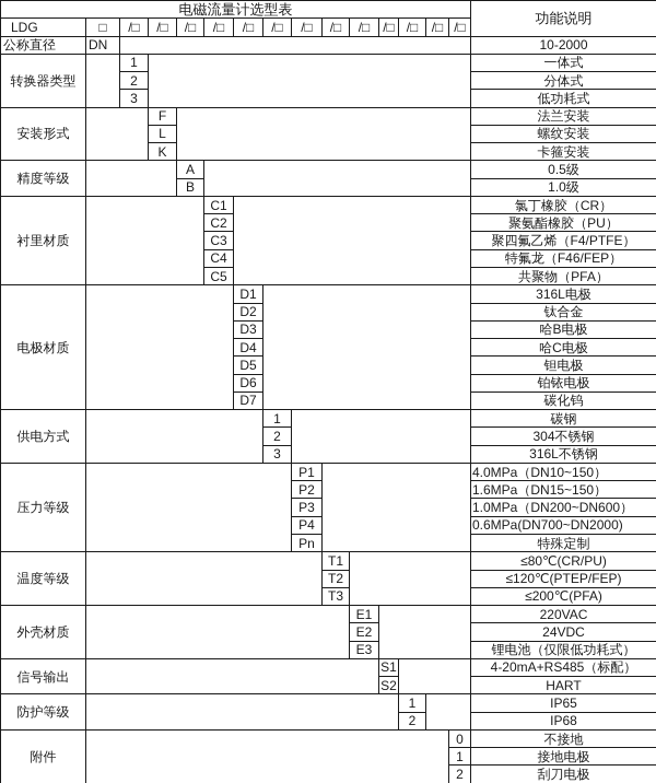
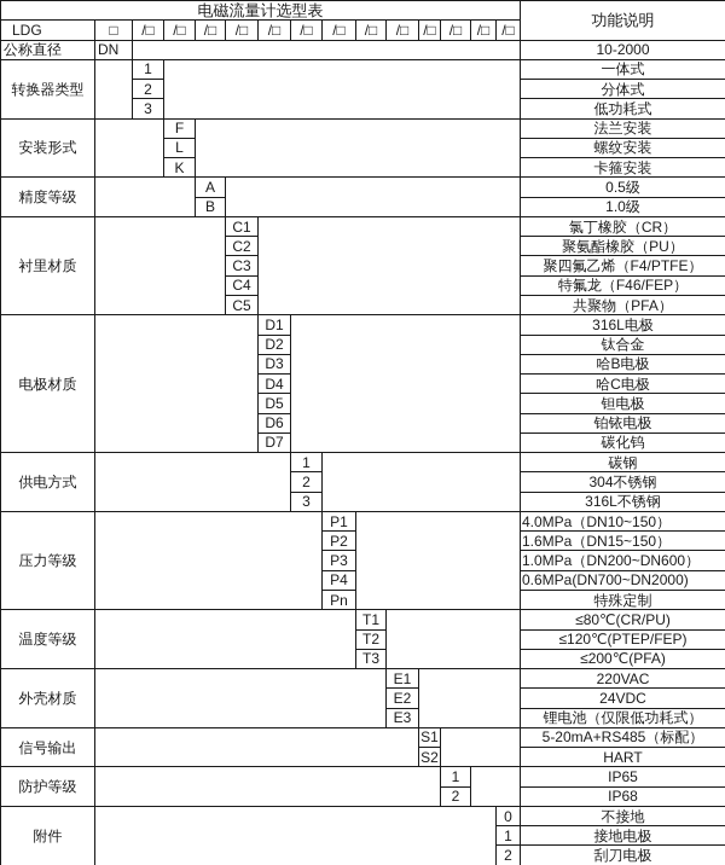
  电磁流量计选型表	功能说明
  LDG	□	/□	/□	/□	/□	/□	/□	/□	/□	/□	/□	/□	/□	/□
  公称直径	DN		10-2000
  转换器类型		1		一体式
  2	分体式
  3	低功耗式
  安装形式		F		法兰安装
  L	螺纹安装
  K	卡箍安装
  精度等级		A		0.5级
  B	1.0级
  衬里材质		C1		氯丁橡胶（CR）
  C2	聚氨酯橡胶（PU）
  C3	聚四氟乙烯（F4/PTFE）
  C4	特氟龙（F46/FEP）
  C5	共聚物（PFA）
  电极材质		D1		316L电极
  D2	钛合金
  D3	哈B电极
  D4	哈C电极
  D5	钽电极
  D6	铂铱电极
  D7	碳化钨
  供电方式		1		碳钢
  2	304不锈钢
  3	316L不锈钢
  压力等级		P1		4.0MPa（DN10~150）
  P2	1.6MPa（DN15~150）
  P3	1.0MPa（DN200~DN600）
  P4	0.6MPa(DN700~DN2000)
  Pn	特殊定制
  温度等级		T1		≤80℃(CR/PU)
  T2	≤120℃(PTEP/FEP)
  T3	≤200℃(PFA)
  外壳材质		E1		220VAC
  E2	24VDC
  E3	锂电池（仅限低功耗式）
- 信号输出		S1		4-20mA+RS485（标配）
+ 信号输出		S1		5-20mA+RS485（标配）
  S2	HART
  防护等级		1		IP65
  2	IP68
  附件		0	不接地
  1	接地电极
  2	刮刀电极
